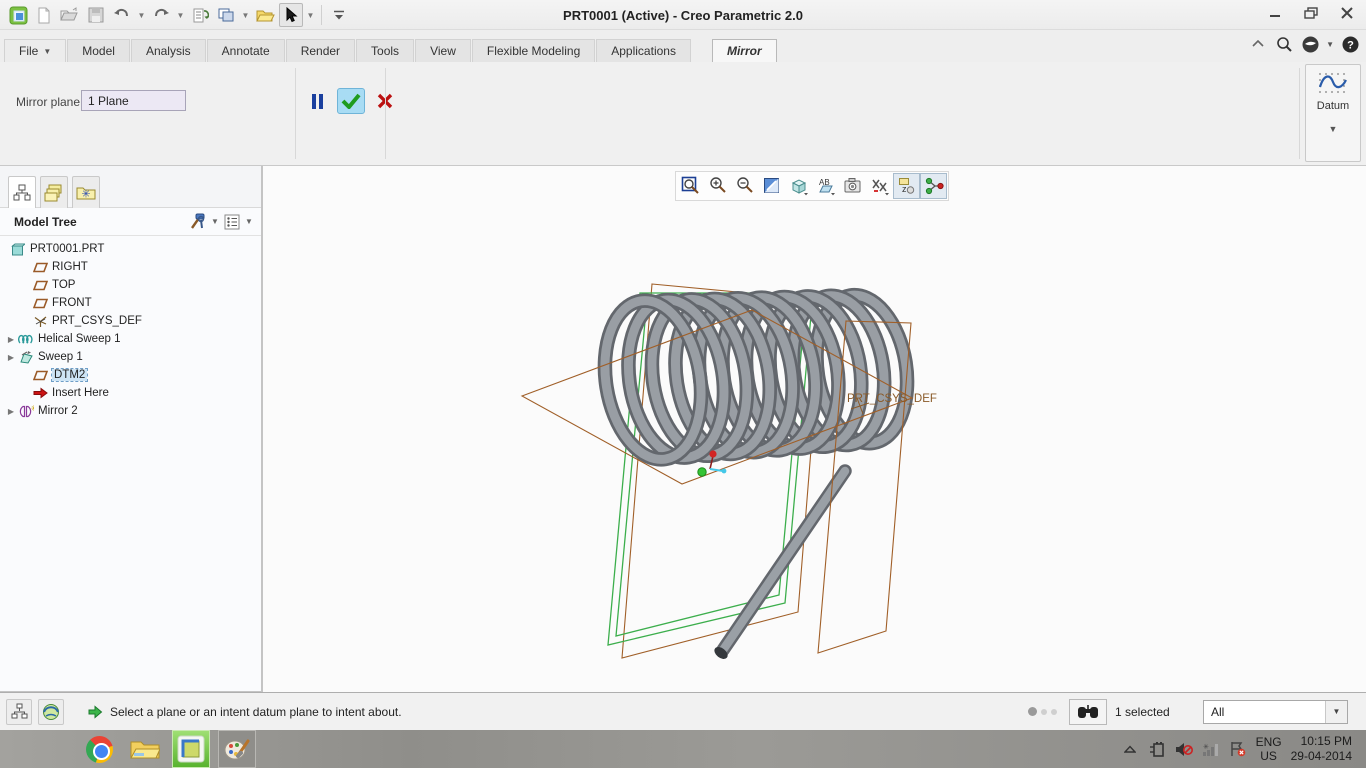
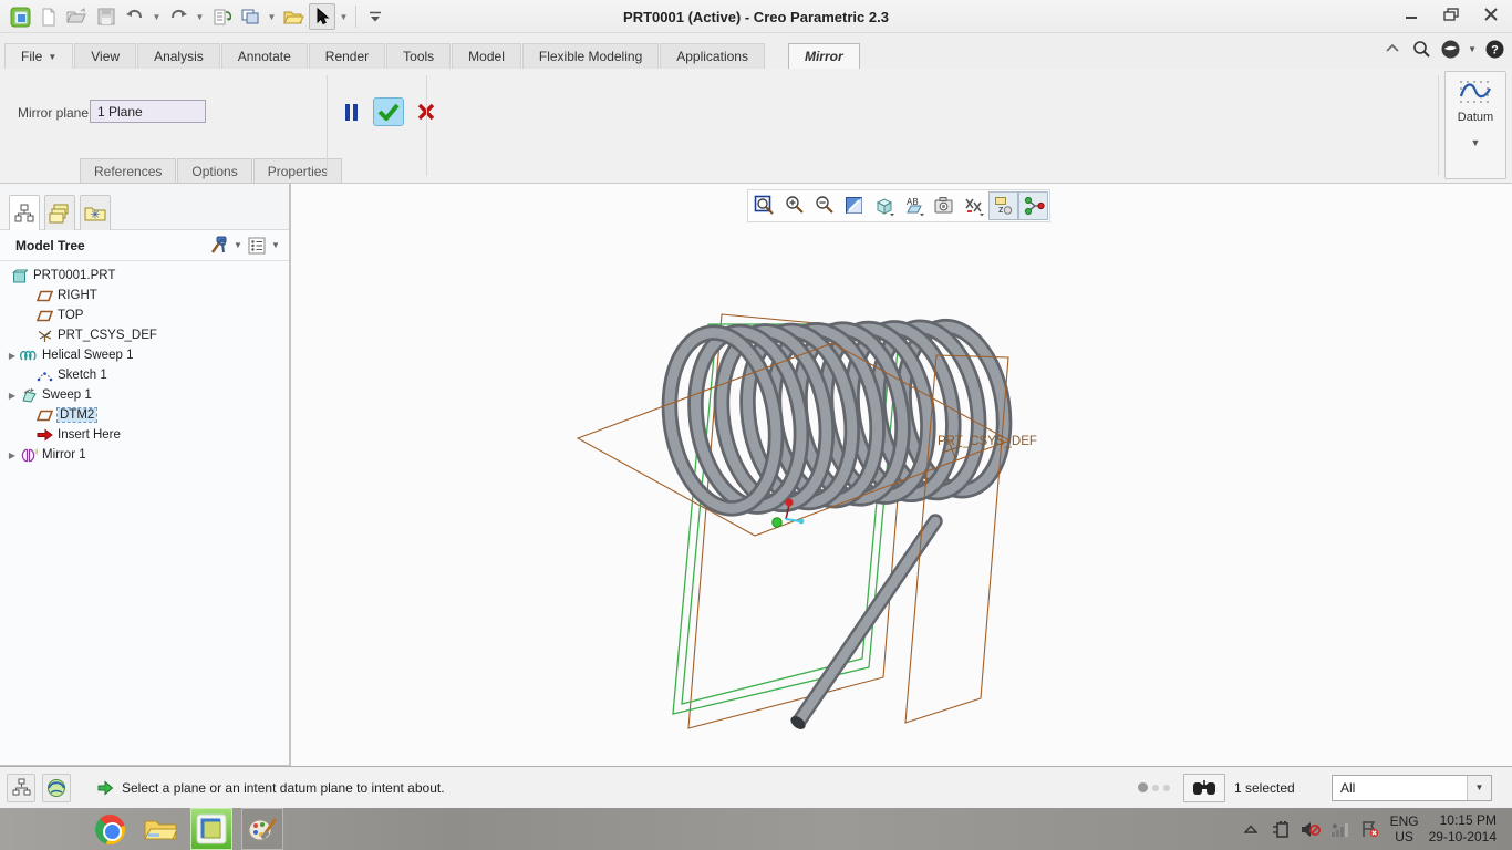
  ▼
  ▼
  ▼
  ▼
- PRT0001 (Active) - Creo Parametric 2.0
+ PRT0001 (Active) - Creo Parametric 2.3
  File
  ▼
- Model
+ View
  Analysis
  Annotate
  Render
  Tools
- View
+ Model
  Flexible Modeling
  Applications
  Mirror
  ▼
  ?
  Mirror plane
  1 Plane
+ References
+ Options
+ Properties
  Datum
  ▼
  ✳
  Model Tree
  ▼
  ▼
  PRT0001.PRT
  RIGHT
  TOP
- FRONT
  PRT_CSYS_DEF
  ▶
  Helical Sweep 1
+ Sketch 1
  ▶
  Sweep 1
  DTM2
  Insert Here
  ▶
  ✳
- Mirror 2
+ Mirror 1
  AB
  z
  PRT_CSYS_DEF
  Select a plane or an intent datum plane to intent about.
  1 selected
  All
  ▼
  ENG
  US
  10:15 PM
- 29-04-2014
+ 29-10-2014
